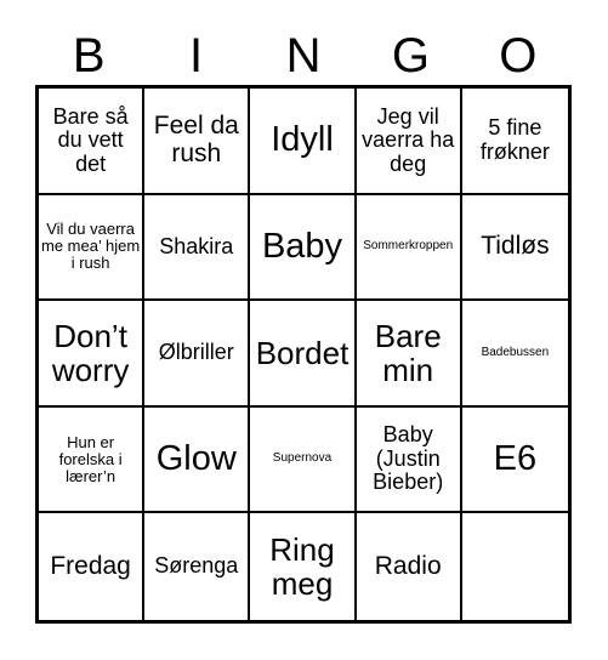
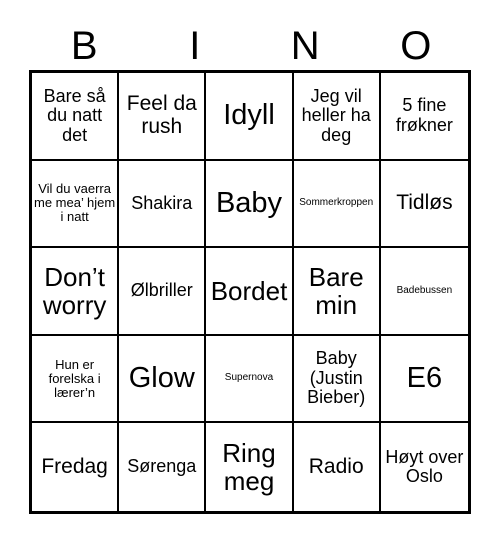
  B
  I
  N
- G
  O
- Bare så du vett det
+ Bare så du natt det
  Feel da rush
  Idyll
- Jeg vil vaerra ha deg
+ Jeg vil heller ha deg
  5 fine frøkner
- Vil du vaerra me mea’ hjem i rush
+ Vil du vaerra me mea’ hjem i natt
  Shakira
  Baby
  Sommerkroppen
  Tidløs
  Don’t worry
  Ølbriller
  Bordet
  Bare min
  Badebussen
  Hun er forelska i lærer’n
  Glow
  Supernova
  Baby (Justin Bieber)
  E6
  Fredag
  Sørenga
  Ring meg
  Radio
+ Høyt over Oslo
